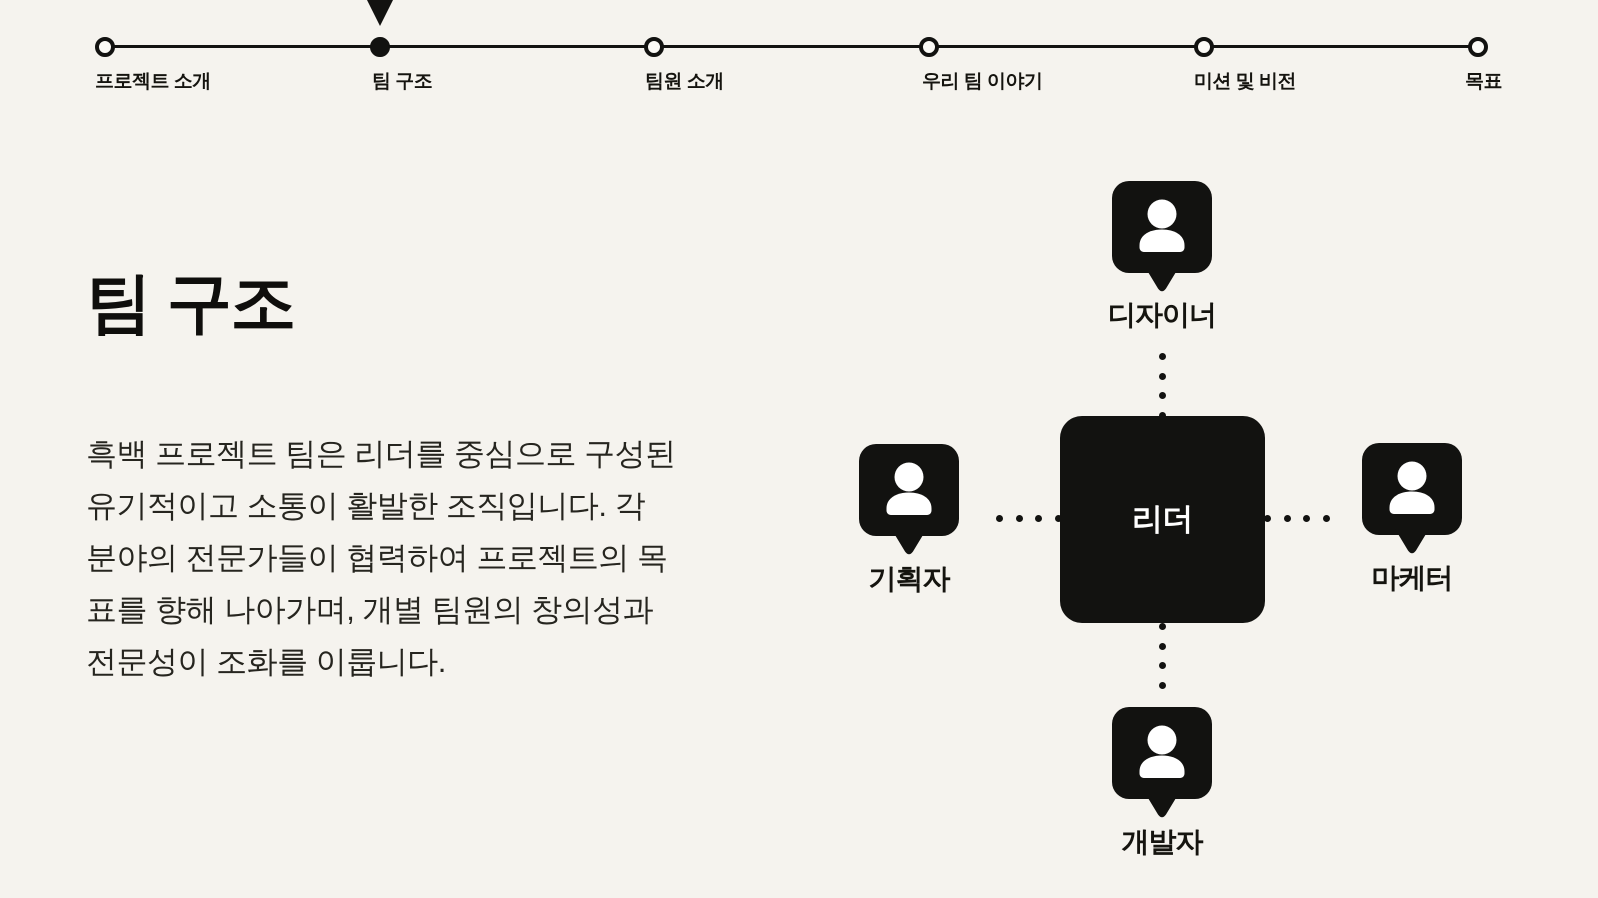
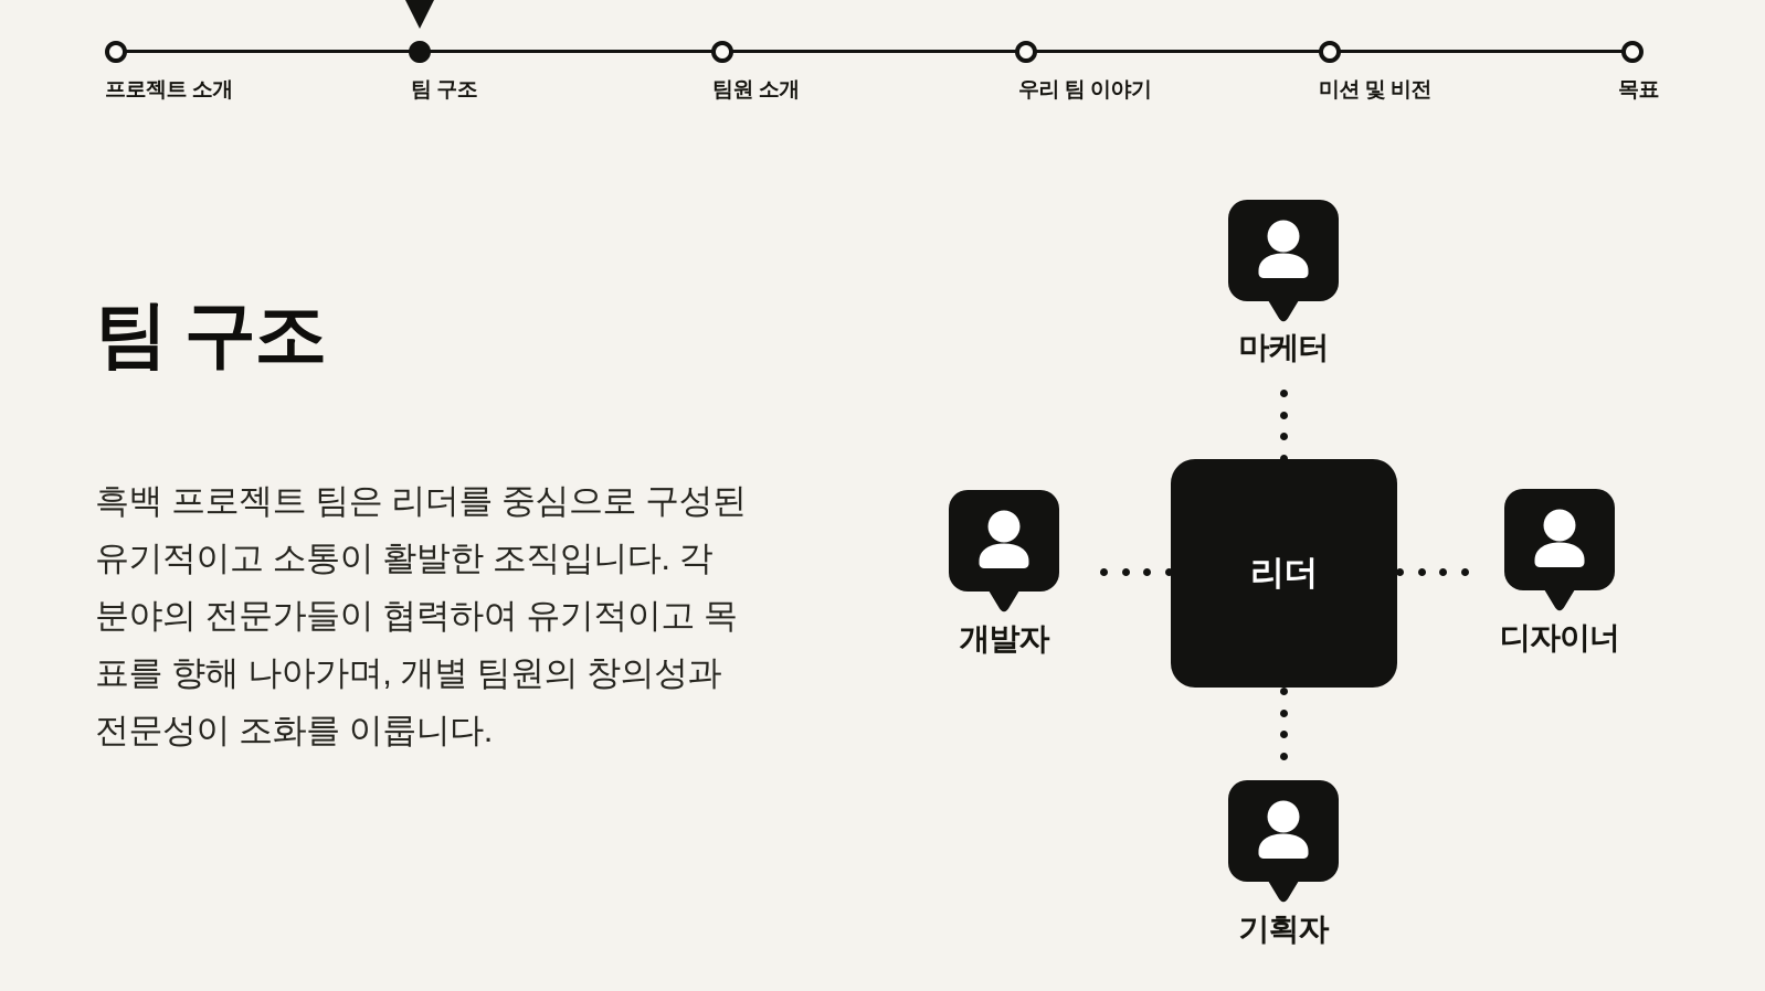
  프로젝트 소개
  팀 구조
  팀원 소개
  우리 팀 이야기
  미션 및 비전
  목표
  팀 구조
- 흑백 프로젝트 팀은 리더를 중심으로 구성된 유기적이고 소통이 활발한 조직입니다. 각 분야의 전문가들이 협력하여 프로젝트의 목표를 향해 나아가며, 개별 팀원의 창의성과 전문성이 조화를 이룹니다.
+ 흑백 프로젝트 팀은 리더를 중심으로 구성된 유기적이고 소통이 활발한 조직입니다. 각 분야의 전문가들이 협력하여 유기적이고 목표를 향해 나아가며, 개별 팀원의 창의성과 전문성이 조화를 이룹니다.
  리더
- 디자이너
+ 마케터
- 기획자
+ 개발자
- 마케터
+ 디자이너
- 개발자
+ 기획자
